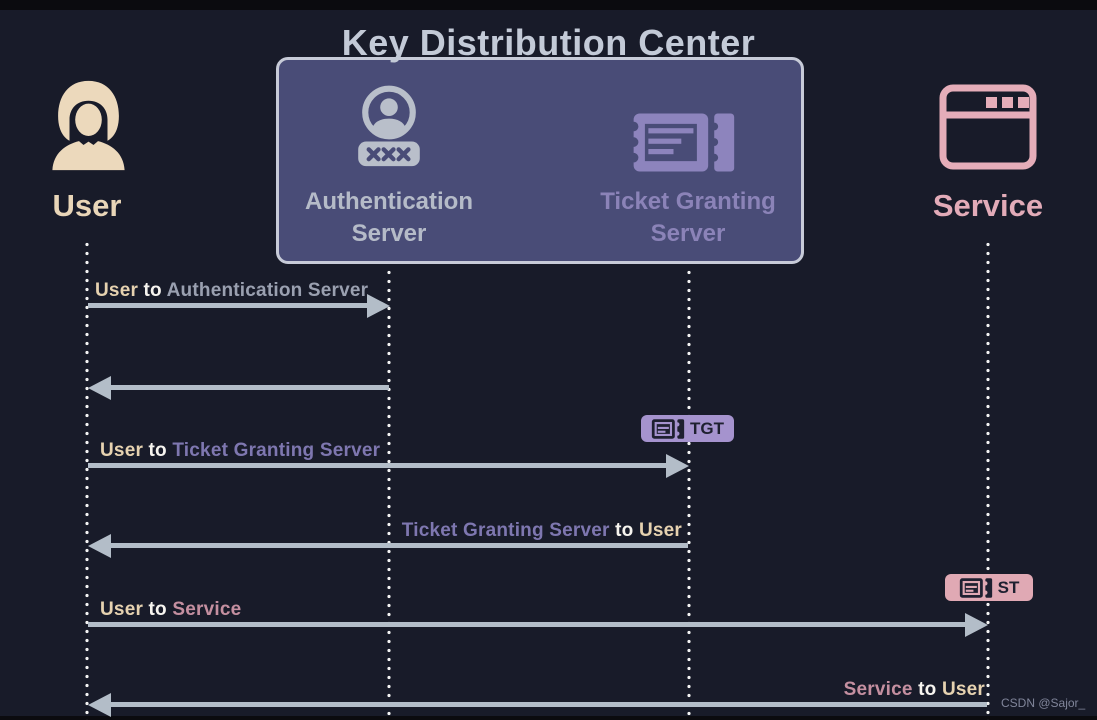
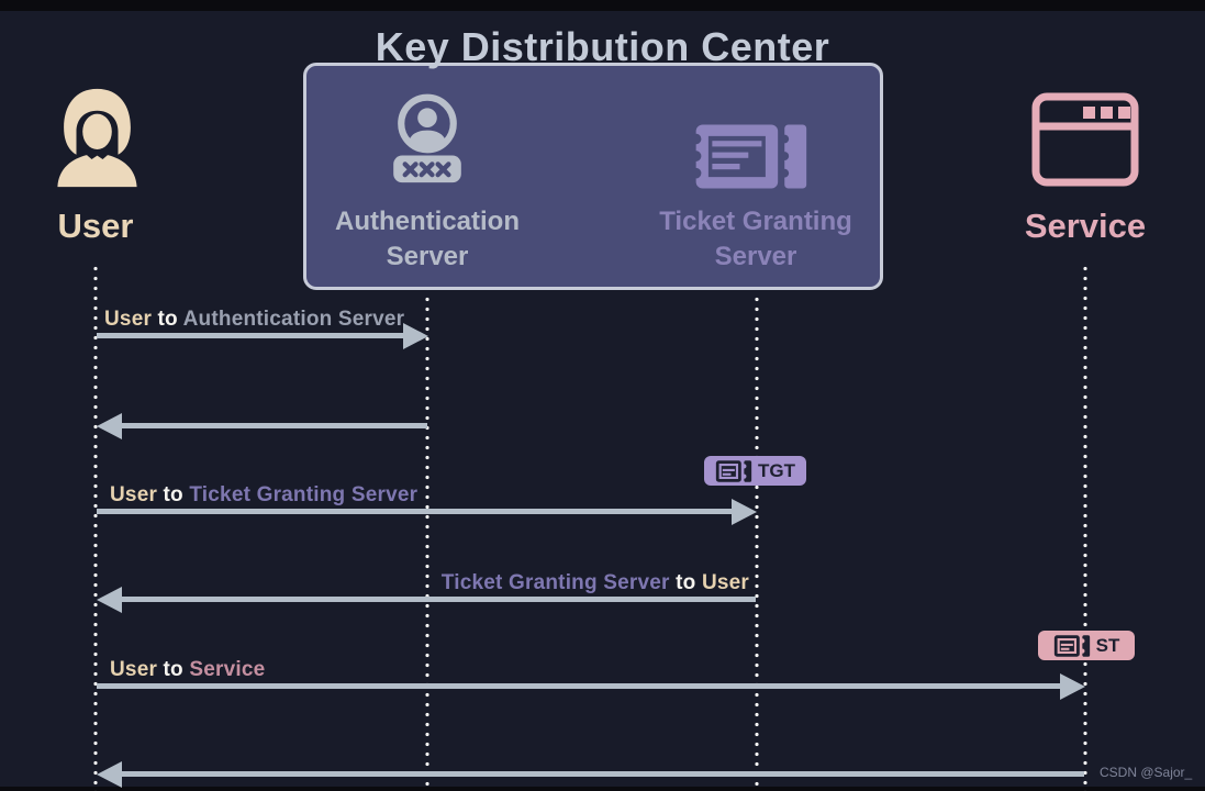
  Key Distribution Center
  User
  Authentication Server
  Ticket Granting Server
  Service
  User to Authentication Server
  TGT
  User to Ticket Granting Server
  Ticket Granting Server to User
  ST
  User to Service
- Service to User
  CSDN @Sajor_
